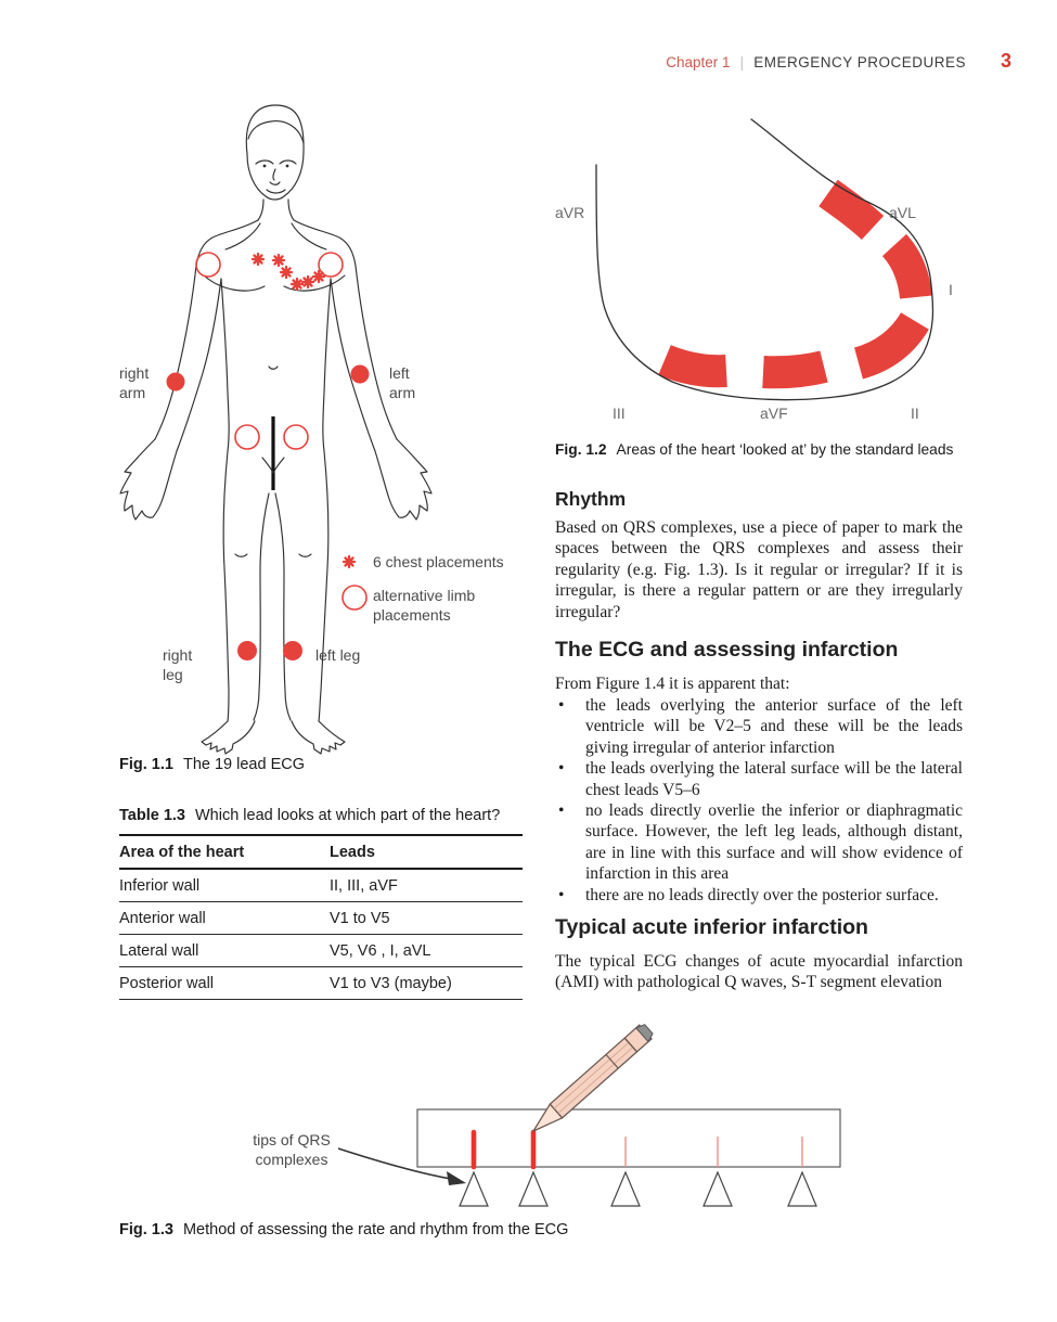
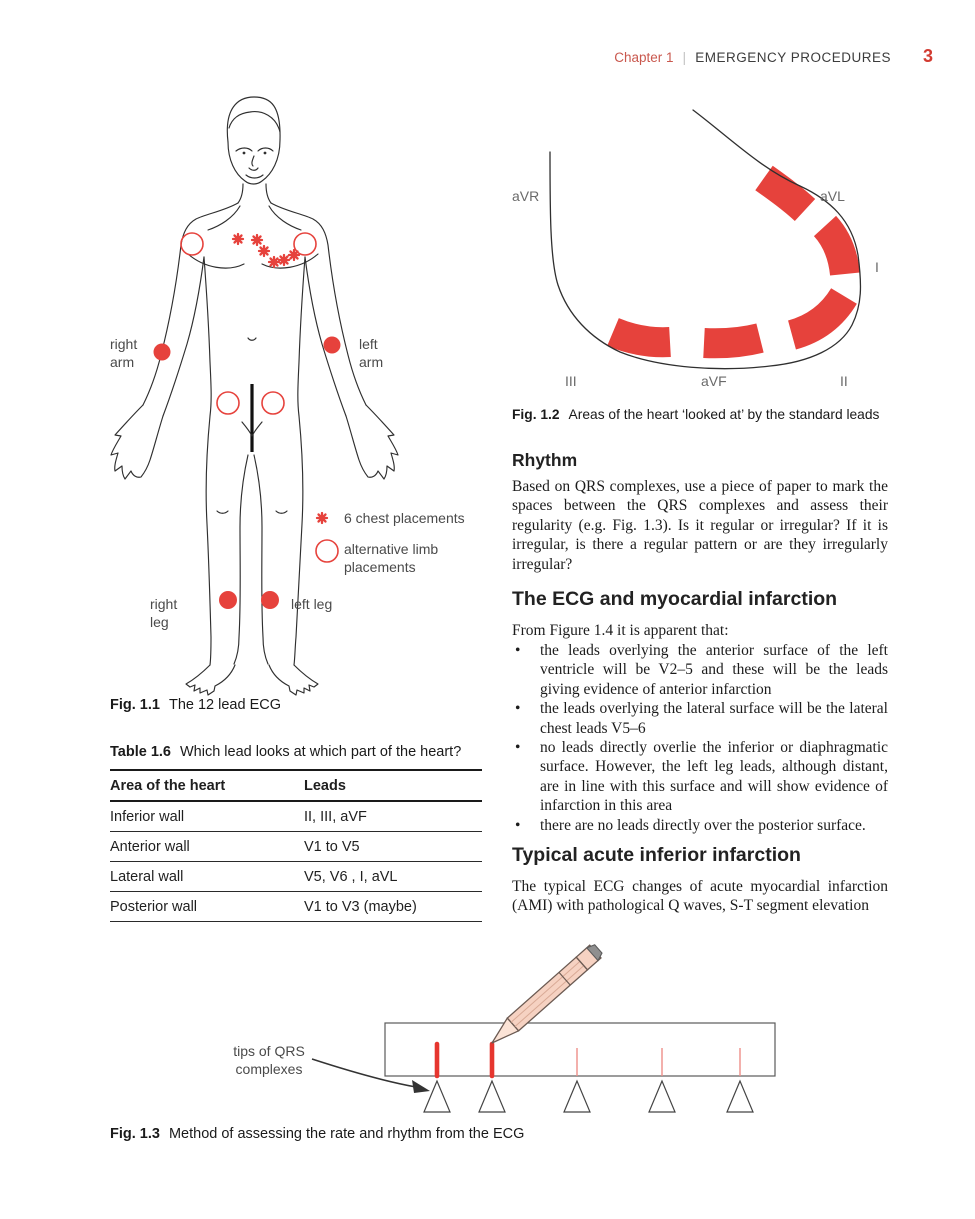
  Chapter 1
  |
  EMERGENCY PROCEDURES
  3
  right arm
  left arm
  right leg
  left leg
  6 chest placements
  alternative limb placements
- Fig. 1.1 The 19 lead ECG
+ Fig. 1.1 The 12 lead ECG
- Table 1.3 Which lead looks at which part of the heart?
+ Table 1.6 Which lead looks at which part of the heart?
  Area of the heart	Leads
  Inferior wall	II, III, aVF
  Anterior wall	V1 to V5
  Lateral wall	V5, V6 , I, aVL
  Posterior wall	V1 to V3 (maybe)
  aVR
  aVL
  I
  III
  aVF
  II
  Fig. 1.2 Areas of the heart ‘looked at’ by the standard leads
  Rhythm
  Based on QRS complexes, use a piece of paper to mark the spaces between the QRS complexes and assess their regularity (e.g. Fig. 1.3). Is it regular or irregular? If it is irregular, is there a regular pattern or are they irregularly irregular?
- The ECG and assessing infarction
+ The ECG and myocardial infarction
  From Figure 1.4 it is apparent that:
  •
- the leads overlying the anterior surface of the left ventricle will be V2–5 and these will be the leads giving irregular of anterior infarction
+ the leads overlying the anterior surface of the left ventricle will be V2–5 and these will be the leads giving evidence of anterior infarction
  •
  the leads overlying the lateral surface will be the lateral chest leads V5–6
  •
  no leads directly overlie the inferior or diaphragmatic surface. However, the left leg leads, although distant, are in line with this surface and will show evidence of infarction in this area
  •
  there are no leads directly over the posterior surface.
  Typical acute inferior infarction
  The typical ECG changes of acute myocardial infarction (AMI) with pathological Q waves, S-T segment elevation
  tips of QRS complexes
  Fig. 1.3 Method of assessing the rate and rhythm from the ECG
